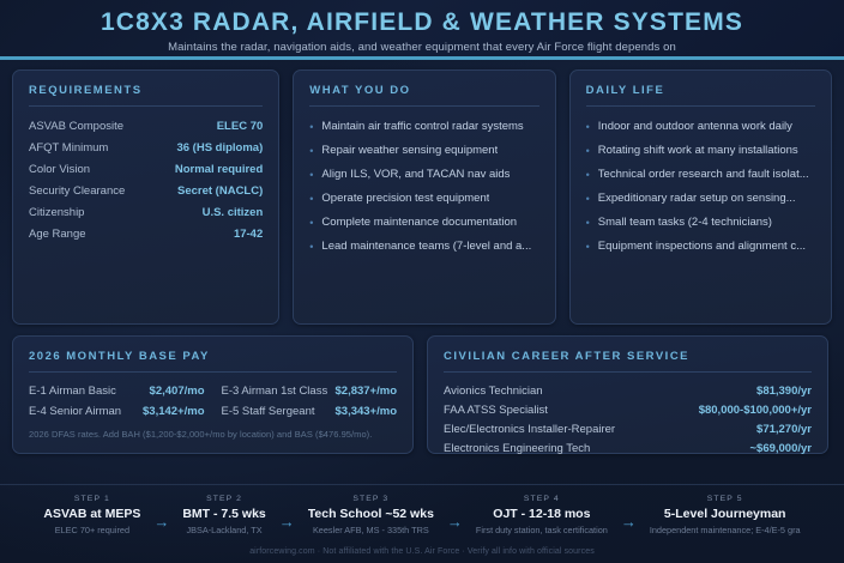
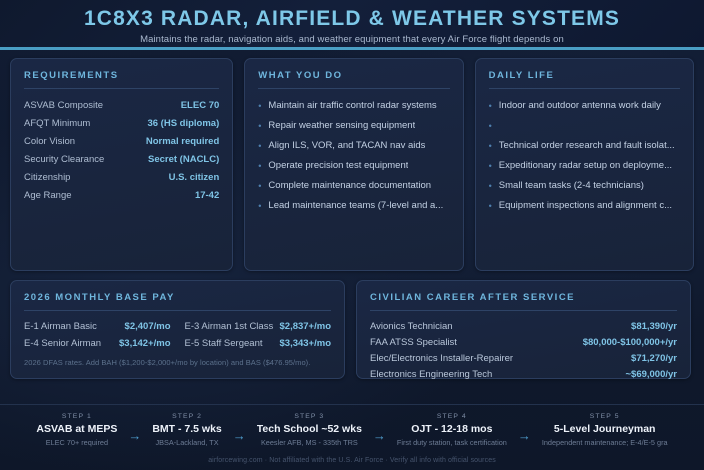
  1C8X3 RADAR, AIRFIELD & WEATHER SYSTEMS
  Maintains the radar, navigation aids, and weather equipment that every Air Force flight depends on
  REQUIREMENTS
  ASVAB Composite
  ELEC 70
  AFQT Minimum
  36 (HS diploma)
  Color Vision
  Normal required
  Security Clearance
  Secret (NACLC)
  Citizenship
  U.S. citizen
  Age Range
  17-42
  WHAT YOU DO
  •
  Maintain air traffic control radar systems
  •
  Repair weather sensing equipment
  •
  Align ILS, VOR, and TACAN nav aids
  •
  Operate precision test equipment
  •
  Complete maintenance documentation
  •
  Lead maintenance teams (7-level and a...
  DAILY LIFE
  •
  Indoor and outdoor antenna work daily
  •
- Rotating shift work at many installations
  •
  Technical order research and fault isolat...
  •
- Expeditionary radar setup on sensing...
+ Expeditionary radar setup on deployme...
  •
  Small team tasks (2-4 technicians)
  •
  Equipment inspections and alignment c...
  2026 MONTHLY BASE PAY
  E-1 Airman Basic
  $2,407/mo
  E-3 Airman 1st Class
  $2,837+/mo
  E-4 Senior Airman
  $3,142+/mo
  E-5 Staff Sergeant
  $3,343+/mo
  2026 DFAS rates. Add BAH ($1,200-$2,000+/mo by location) and BAS ($476.95/mo).
  CIVILIAN CAREER AFTER SERVICE
  Avionics Technician
  $81,390/yr
  FAA ATSS Specialist
  $80,000-$100,000+/yr
  Elec/Electronics Installer-Repairer
  $71,270/yr
  Electronics Engineering Tech
  ~$69,000/yr
  ASVAB at MEPS
  ELEC 70+ required
  →
  BMT - 7.5 wks
  JBSA-Lackland, TX
  →
  Tech School ~52 wks
  Keesler AFB, MS - 335th TRS
  →
  OJT - 12-18 mos
  First duty station, task certification
  →
  5-Level Journeyman
  Independent maintenance; E-4/E-5 gra
